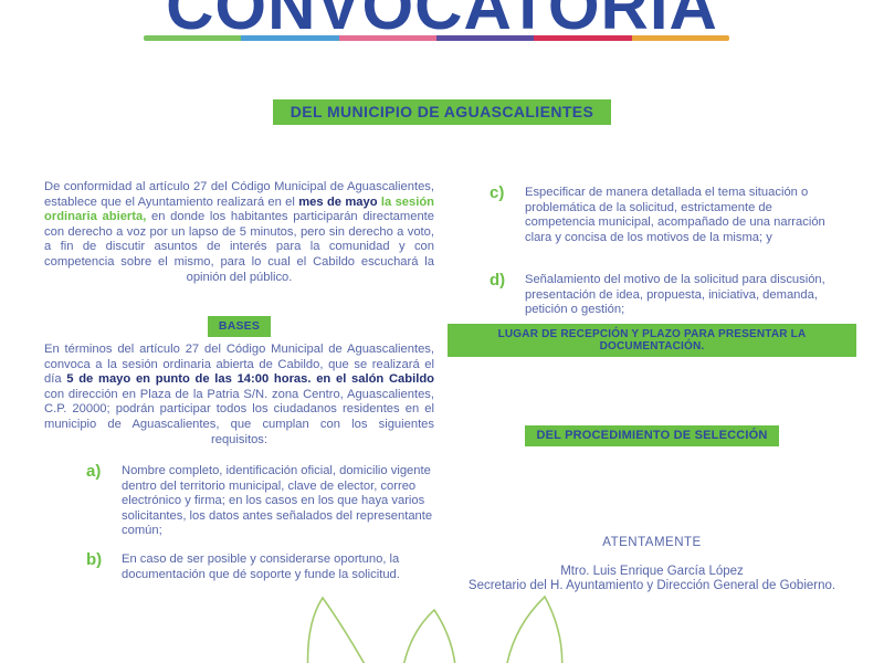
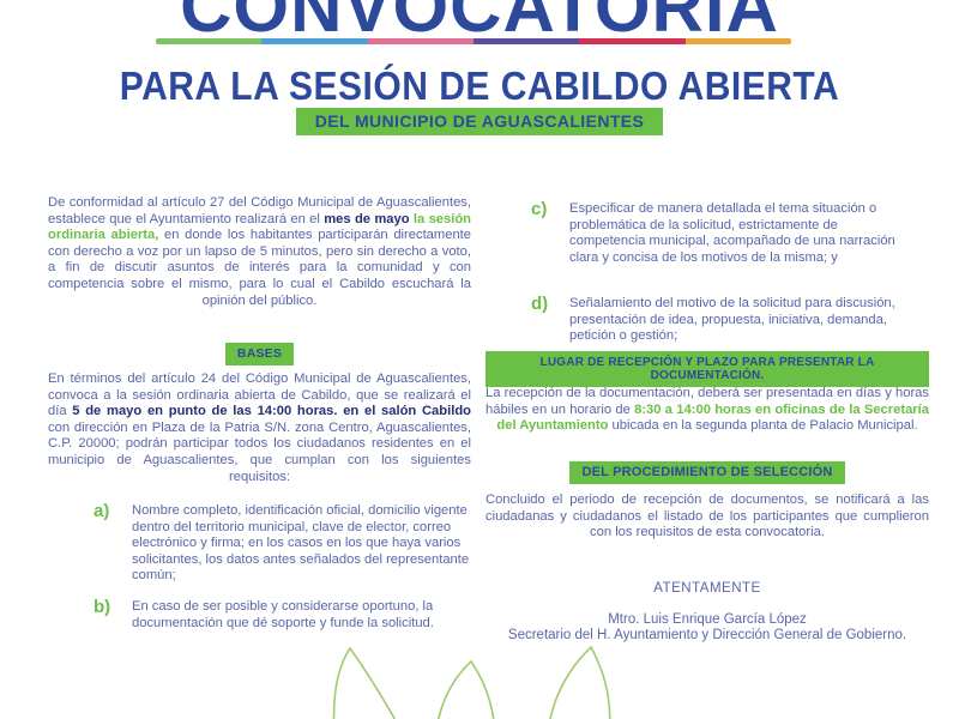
  CONVOCATORIA
+ PARA LA SESIÓN DE CABILDO ABIERTA
  DEL MUNICIPIO DE AGUASCALIENTES
  De conformidad al artículo 27 del Código Municipal de Aguascalientes, establece que el Ayuntamiento realizará en el mes de mayo la sesión ordinaria abierta, en donde los habitantes participarán directamente con derecho a voz por un lapso de 5 minutos, pero sin derecho a voto, a fin de discutir asuntos de interés para la comunidad y con competencia sobre el mismo, para lo cual el Cabildo escuchará la opinión del público.
  BASES
- En términos del artículo 27 del Código Municipal de Aguascalientes, convoca a la sesión ordinaria abierta de Cabildo, que se realizará el día 5 de mayo en punto de las 14:00 horas. en el salón Cabildo con dirección en Plaza de la Patria S/N. zona Centro, Aguascalientes, C.P. 20000; podrán participar todos los ciudadanos residentes en el municipio de Aguascalientes, que cumplan con los siguientes requisitos:
+ En términos del artículo 24 del Código Municipal de Aguascalientes, convoca a la sesión ordinaria abierta de Cabildo, que se realizará el día 5 de mayo en punto de las 14:00 horas. en el salón Cabildo con dirección en Plaza de la Patria S/N. zona Centro, Aguascalientes, C.P. 20000; podrán participar todos los ciudadanos residentes en el municipio de Aguascalientes, que cumplan con los siguientes requisitos:
  a)
  Nombre completo, identificación oficial, domicilio vigente dentro del territorio municipal, clave de elector, correo electrónico y firma; en los casos en los que haya varios solicitantes, los datos antes señalados del representante común;
  b)
  En caso de ser posible y considerarse oportuno, la documentación que dé soporte y funde la solicitud.
  c)
  Especificar de manera detallada el tema situación o problemática de la solicitud, estrictamente de competencia municipal, acompañado de una narración clara y concisa de los motivos de la misma; y
  d)
  Señalamiento del motivo de la solicitud para discusión, presentación de idea, propuesta, iniciativa, demanda, petición o gestión;
  LUGAR DE RECEPCIÓN Y PLAZO PARA PRESENTAR LA DOCUMENTACIÓN.
+ La recepción de la documentación, deberá ser presentada en días y horas hábiles en un horario de 8:30 a 14:00 horas en oficinas de la Secretaría del Ayuntamiento ubicada en la segunda planta de Palacio Municipal.
  DEL PROCEDIMIENTO DE SELECCIÓN
+ Concluido el periodo de recepción de documentos, se notificará a las ciudadanas y ciudadanos el listado de los participantes que cumplieron con los requisitos de esta convocatoria.
  ATENTAMENTE
  Mtro. Luis Enrique García López
  Secretario del H. Ayuntamiento y Dirección General de Gobierno.
